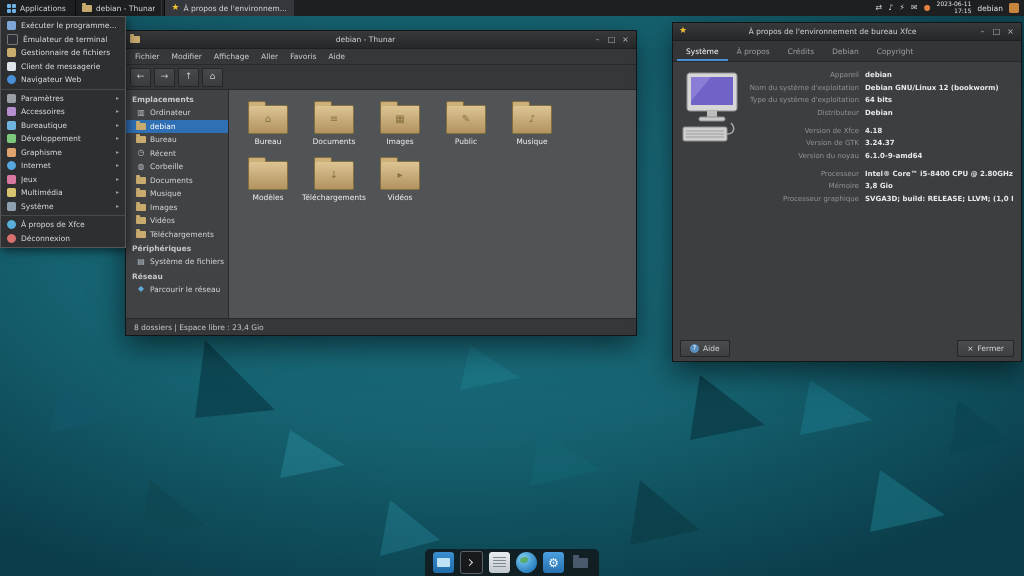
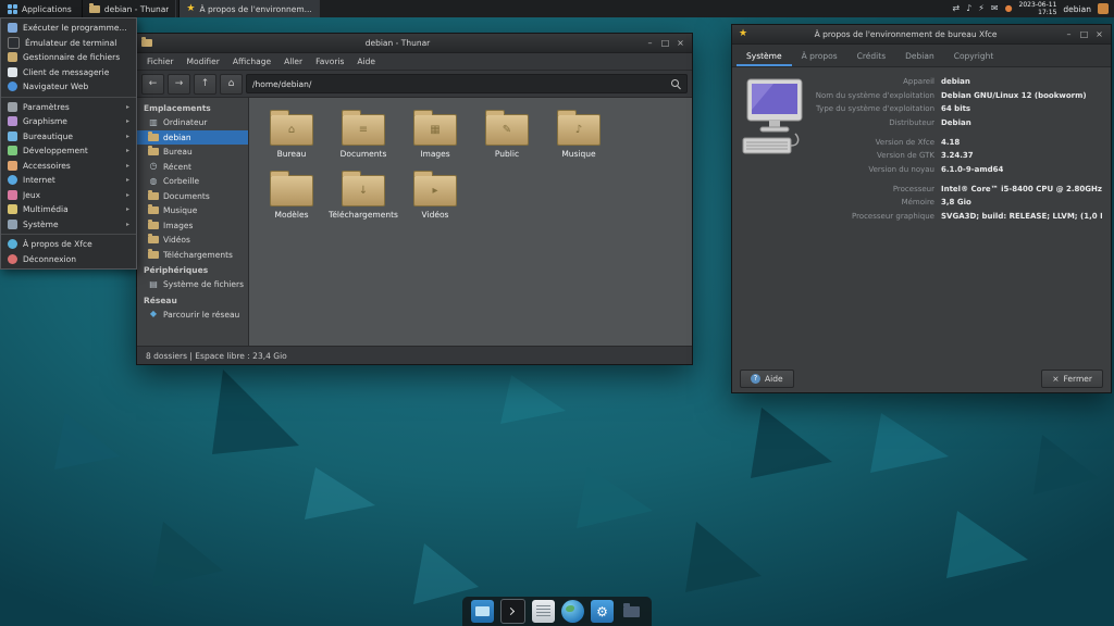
  Applications
  debian - Thunar
  ★
  À propos de l'environnem...
  ⇄
  ♪
  ⚡
  ✉
  ●
  debian
  Exécuter le programme...
  Émulateur de terminal
  Gestionnaire de fichiers
  Client de messagerie
  Navigateur Web
  Paramètres
- Accessoires
+ Graphisme
  Bureautique
  Développement
- Graphisme
+ Accessoires
  Internet
  Jeux
  Multimédia
  Système
  À propos de Xfce
  Déconnexion
  debian - Thunar
  –
  □
  ×
  Fichier
  Modifier
  Affichage
  Aller
  Favoris
  Aide
  ←
  →
  ↑
  ⌂
+ /home/debian/
  Emplacements
  ▥
  Ordinateur
  debian
  Bureau
  ◷
  Récent
  ◍
  Corbeille
  Documents
  Musique
  Images
  Vidéos
  Téléchargements
  Périphériques
  ▤
  Système de fichiers
  Réseau
  ◆
  Parcourir le réseau
  ⌂
  Bureau
  ≡
  Documents
  ▦
  Images
  ✎
  Public
  ♪
  Musique
  Modèles
  ↓
  Téléchargements
  ▸
  Vidéos
  8 dossiers | Espace libre : 23,4 Gio
  ★
  À propos de l'environnement de bureau Xfce
  –
  □
  ×
  Système
  À propos
  Crédits
  Debian
  Copyright
  Appareil
  debian
  Nom du système d'exploitation
  Debian GNU/Linux 12 (bookworm)
  Type du système d'exploitation
  64 bits
  Distributeur
  Debian
  Version de Xfce
  4.18
  Version de GTK
  3.24.37
  Version du noyau
  6.1.0-9-amd64
  Processeur
  Intel® Core™ i5-8400 CPU @ 2.80GHz
  Mémoire
  3,8 Gio
  Processeur graphique
  SVGA3D; build: RELEASE; LLVM; (1,0
  ?
  Aide
  ×
  Fermer
  ⚙
